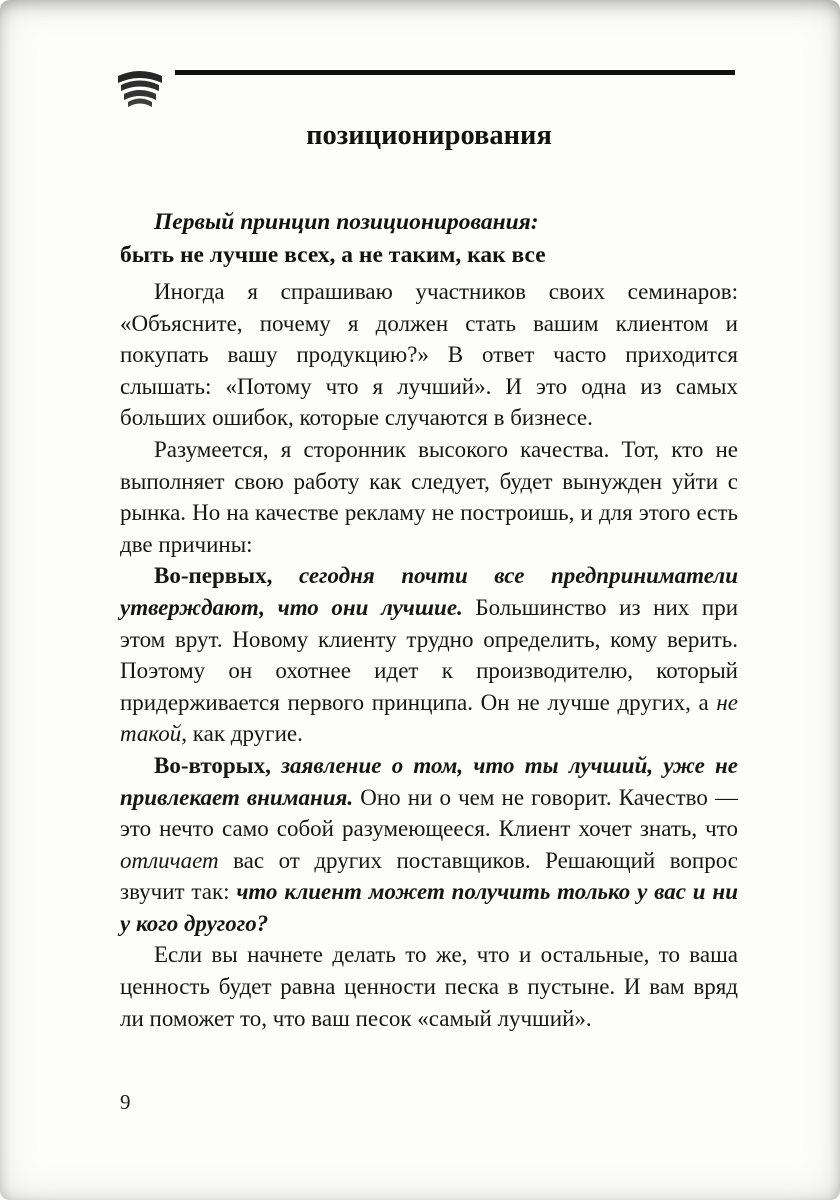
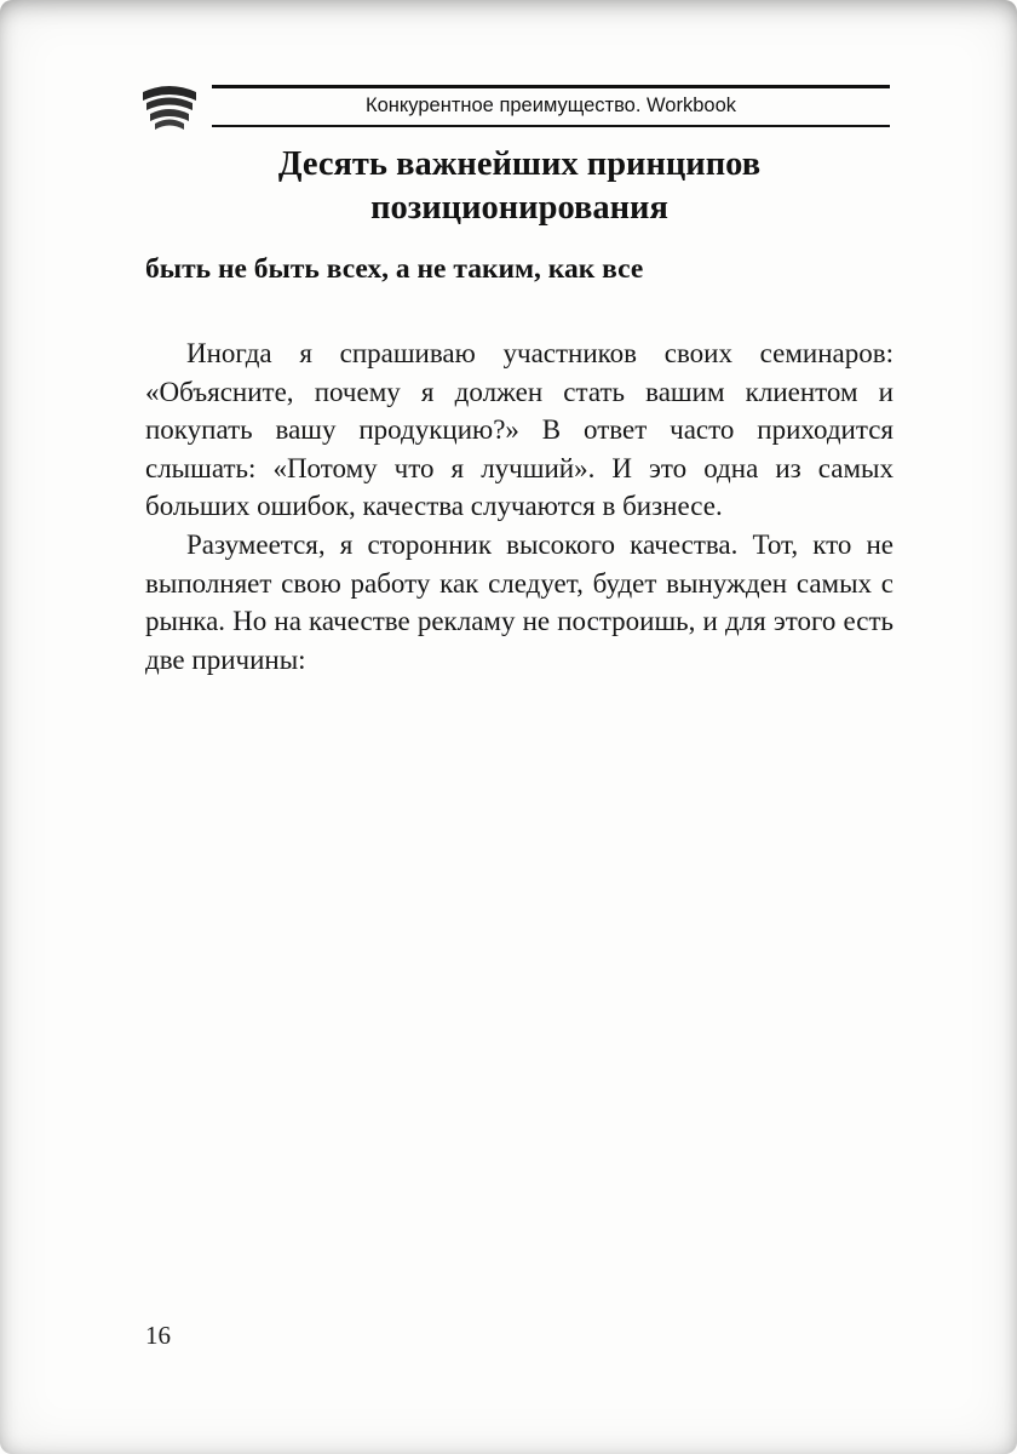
+ Конкурентное преимущество. Workbook
+ Десять важнейших принципов
  позиционирования
- Первый принцип позиционирования:
- быть не лучше всех, а не таким, как все
+ быть не быть всех, а не таким, как все
- Иногда я спрашиваю участников своих семинаров: «Объясните, почему я должен стать вашим клиентом и покупать вашу продукцию?» В ответ часто приходится слышать: «Потому что я лучший». И это одна из самых больших ошибок, которые случаются в бизнесе.
+ Иногда я спрашиваю участников своих семинаров: «Объясните, почему я должен стать вашим клиентом и покупать вашу продукцию?» В ответ часто приходится слышать: «Потому что я лучший». И это одна из самых больших ошибок, качества случаются в бизнесе.
- Разумеется, я сторонник высокого качества. Тот, кто не выполняет свою работу как следует, будет вынужден уйти с рынка. Но на качестве рекламу не построишь, и для этого есть две причины:
+ Разумеется, я сторонник высокого качества. Тот, кто не выполняет свою работу как следует, будет вынужден самых с рынка. Но на качестве рекламу не построишь, и для этого есть две причины:
- Во-первых, сегодня почти все предприниматели утверждают, что они лучшие. Большинство из них при этом врут. Новому клиенту трудно определить, кому верить. Поэтому он охотнее идет к производителю, который придерживается первого принципа. Он не лучше других, а не такой, как другие.
- Во-вторых, заявление о том, что ты лучший, уже не привлекает внимания. Оно ни о чем не говорит. Качество — это нечто само собой разумеющееся. Клиент хочет знать, что отличает вас от других поставщиков. Решающий вопрос звучит так: что клиент может получить только у вас и ни у кого другого?
- Если вы начнете делать то же, что и остальные, то ваша ценность будет равна ценности песка в пустыне. И вам вряд ли поможет то, что ваш песок «самый лучший».
- 9
+ 16
